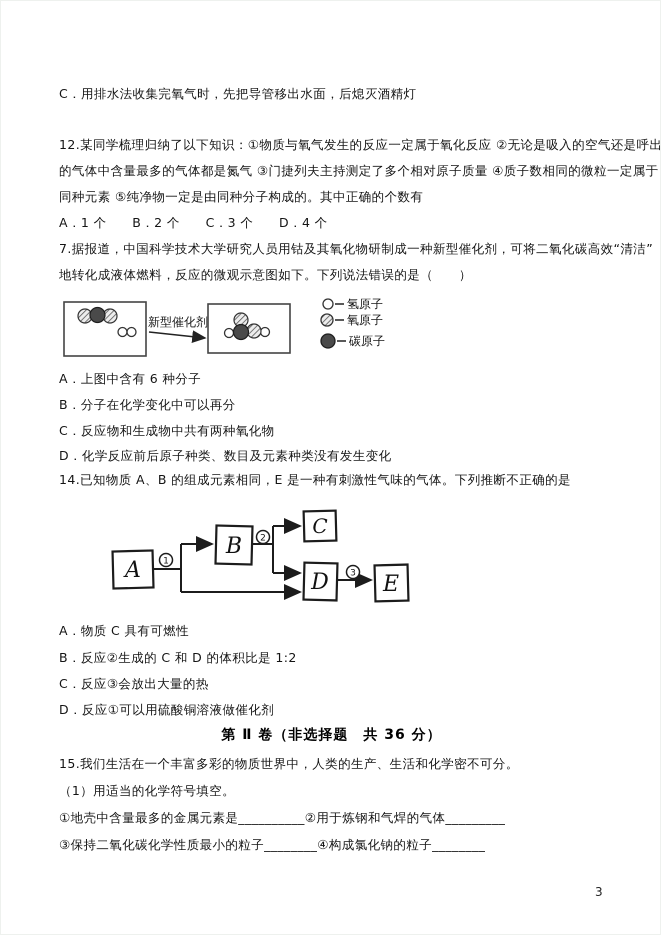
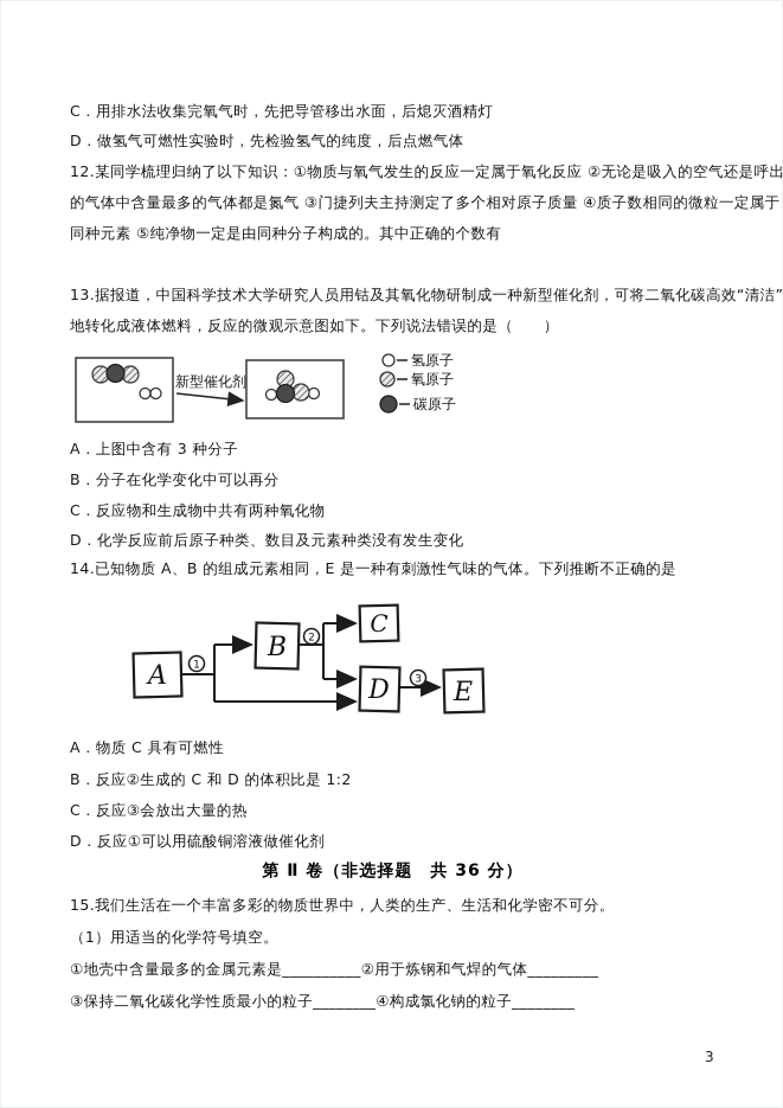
  C．用排水法收集完氧气时，先把导管移出水面，后熄灭酒精灯
+ D．做氢气可燃性实验时，先检验氢气的纯度，后点燃气体
  12.某同学梳理归纳了以下知识：①物质与氧气发生的反应一定属于氧化反应 ②无论是吸入的空气还是呼出
  的气体中含量最多的气体都是氮气 ③门捷列夫主持测定了多个相对原子质量 ④质子数相同的微粒一定属于
  同种元素 ⑤纯净物一定是由同种分子构成的。其中正确的个数有
- A．1 个 B．2 个 C．3 个 D．4 个
- 7.据报道，中国科学技术大学研究人员用钴及其氧化物研制成一种新型催化剂，可将二氧化碳高效“清洁”
+ 13.据报道，中国科学技术大学研究人员用钴及其氧化物研制成一种新型催化剂，可将二氧化碳高效“清洁”
  地转化成液体燃料，反应的微观示意图如下。下列说法错误的是（ ）
  新型催化剂
  氢原子
  氧原子
  碳原子
- A．上图中含有 6 种分子
+ A．上图中含有 3 种分子
  B．分子在化学变化中可以再分
  C．反应物和生成物中共有两种氧化物
  D．化学反应前后原子种类、数目及元素种类没有发生变化
  14.已知物质 A、B 的组成元素相同，E 是一种有刺激性气味的气体。下列推断不正确的是
  1
  2
  3
  A
  B
  C
  D
  E
  A．物质 C 具有可燃性
  B．反应②生成的 C 和 D 的体积比是 1:2
  C．反应③会放出大量的热
  D．反应①可以用硫酸铜溶液做催化剂
  第 Ⅱ 卷（非选择题 共 36 分）
  15.我们生活在一个丰富多彩的物质世界中，人类的生产、生活和化学密不可分。
  （1）用适当的化学符号填空。
  ①地壳中含量最多的金属元素是__________②用于炼钢和气焊的气体_________
  ③保持二氧化碳化学性质最小的粒子________④构成氯化钠的粒子________
  3
